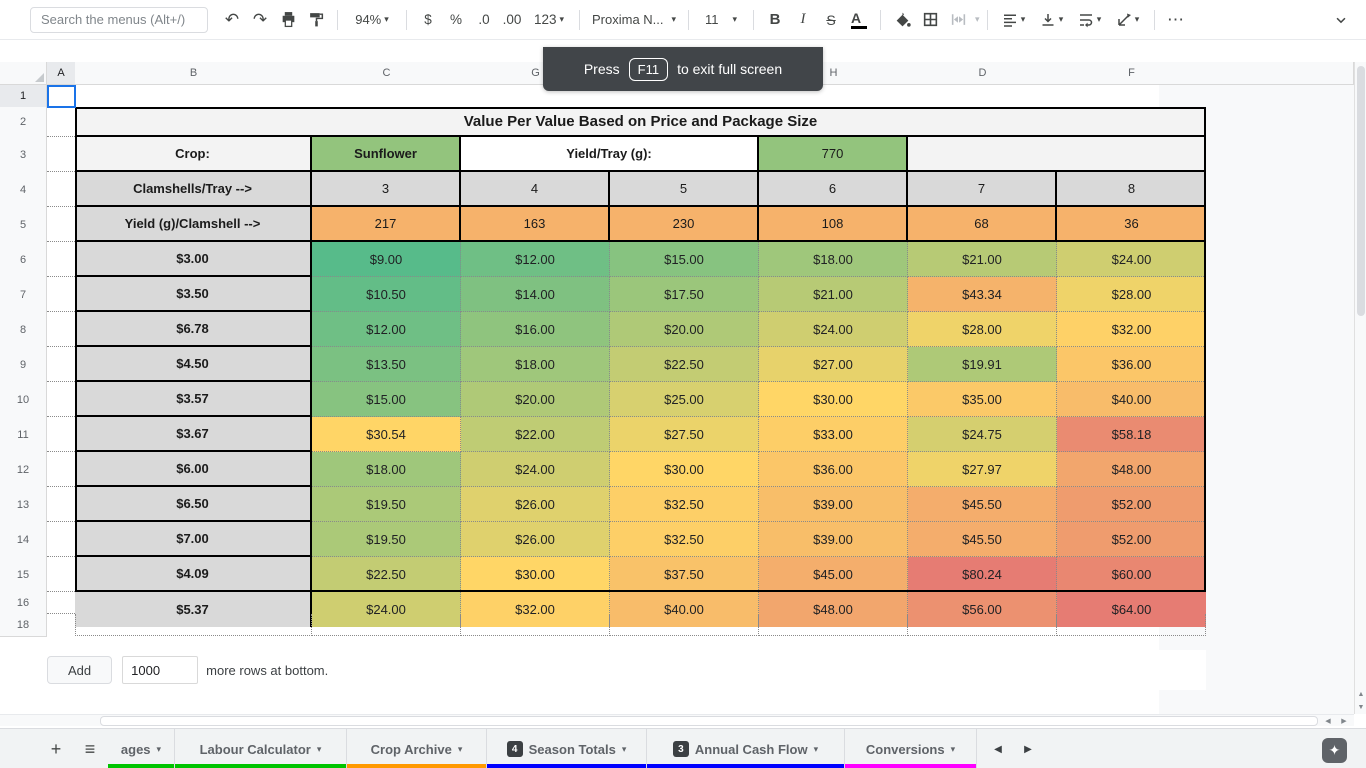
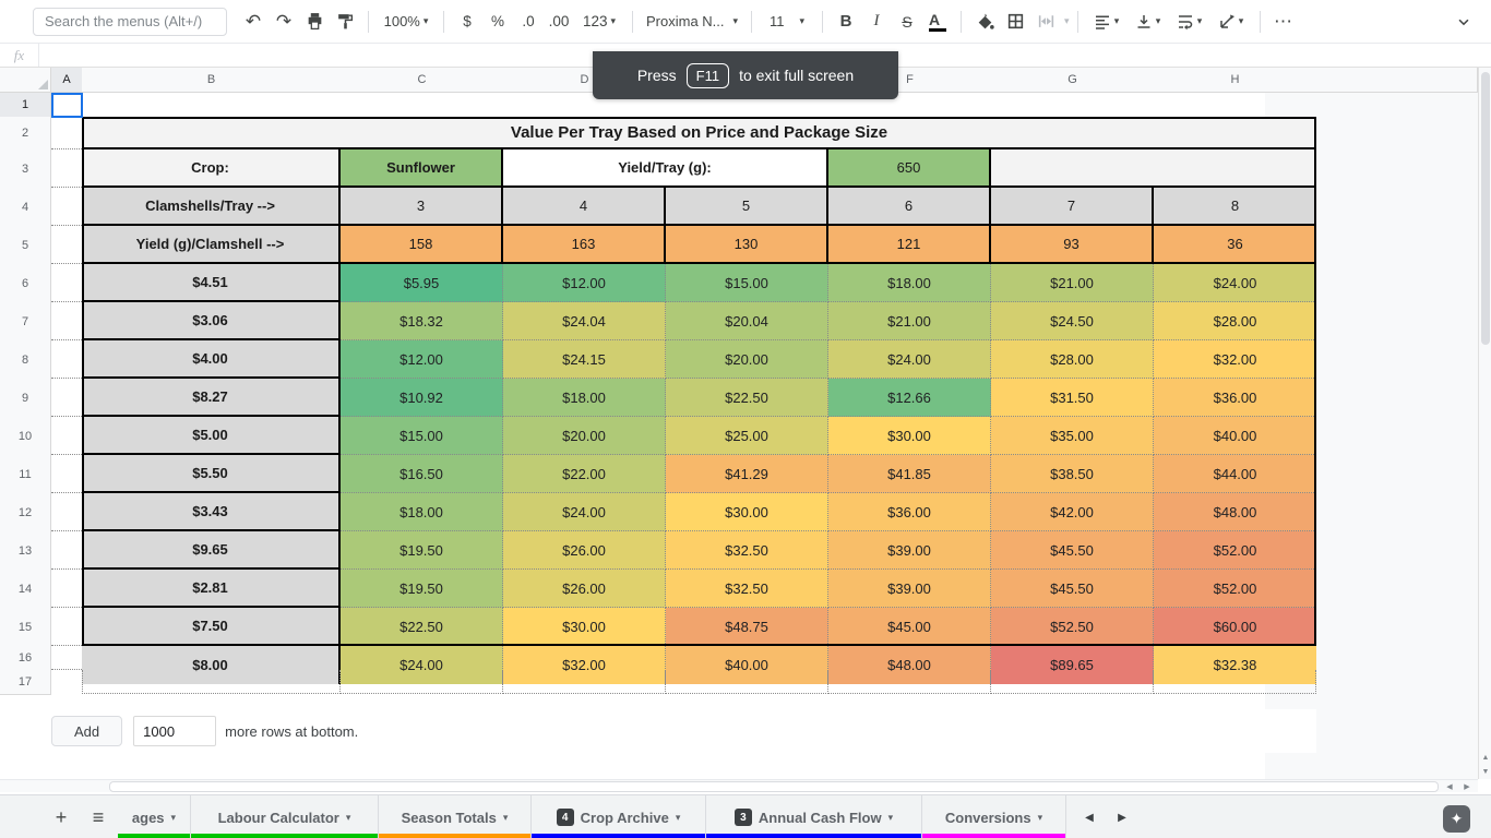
  Search the menus (Alt+/)
  ↶
  ↷
- 94%
+ 100%
  ▾
  $
  %
  .0
  .00
  123
  ▾
  Proxima N...
  ▾
  11
  ▾
  B
  I
  S
  A
  ▾
  ▾
  ▾
  ▾
  ▾
  ⋯
+ fx
  A
  B
  C
- G
+ D
- H
+ F
- D
+ G
- F
+ H
  1
  2
  3
  4
  5
  6
  7
  8
  9
  10
  11
  12
  13
  14
  15
  16
- 18
+ 17
- Value Per Value Based on Price and Package Size
+ Value Per Tray Based on Price and Package Size
  Crop:
  Sunflower
  Yield/Tray (g):
- 770
+ 650
  Clamshells/Tray -->
  3
  4
  5
  6
  7
  8
  Yield (g)/Clamshell -->
- 217
+ 158
  163
- 230
+ 130
- 108
+ 121
- 68
+ 93
  36
- $3.00
+ $4.51
- $9.00
+ $5.95
  $12.00
  $15.00
  $18.00
  $21.00
  $24.00
- $3.50
+ $3.06
- $10.50
+ $18.32
- $14.00
+ $24.04
- $17.50
+ $20.04
  $21.00
- $43.34
+ $24.50
  $28.00
- $6.78
+ $4.00
  $12.00
- $16.00
+ $24.15
  $20.00
  $24.00
  $28.00
  $32.00
- $4.50
+ $8.27
- $13.50
+ $10.92
  $18.00
  $22.50
- $27.00
+ $12.66
- $19.91
+ $31.50
  $36.00
- $3.57
+ $5.00
  $15.00
  $20.00
  $25.00
  $30.00
  $35.00
  $40.00
- $3.67
+ $5.50
- $30.54
+ $16.50
  $22.00
- $27.50
+ $41.29
- $33.00
+ $41.85
- $24.75
+ $38.50
- $58.18
+ $44.00
- $6.00
+ $3.43
  $18.00
  $24.00
  $30.00
  $36.00
- $27.97
+ $42.00
  $48.00
- $6.50
+ $9.65
  $19.50
  $26.00
  $32.50
  $39.00
  $45.50
  $52.00
- $7.00
+ $2.81
  $19.50
  $26.00
  $32.50
  $39.00
  $45.50
  $52.00
- $4.09
+ $7.50
  $22.50
  $30.00
- $37.50
+ $48.75
  $45.00
- $80.24
+ $52.50
  $60.00
- $5.37
+ $8.00
  $24.00
  $32.00
  $40.00
  $48.00
- $56.00
+ $89.65
- $64.00
+ $32.38
  Press
  F11
  to exit full screen
  Add
  1000
  more rows at bottom.
  +
  ≡
  ages
  ▾
  Labour Calculator
  ▾
- Crop Archive
+ Season Totals
  ▾
  4
- Season Totals
+ Crop Archive
  ▾
  3
  Annual Cash Flow
  ▾
  Conversions
  ▾
  ◀
  ▶
  ✦
